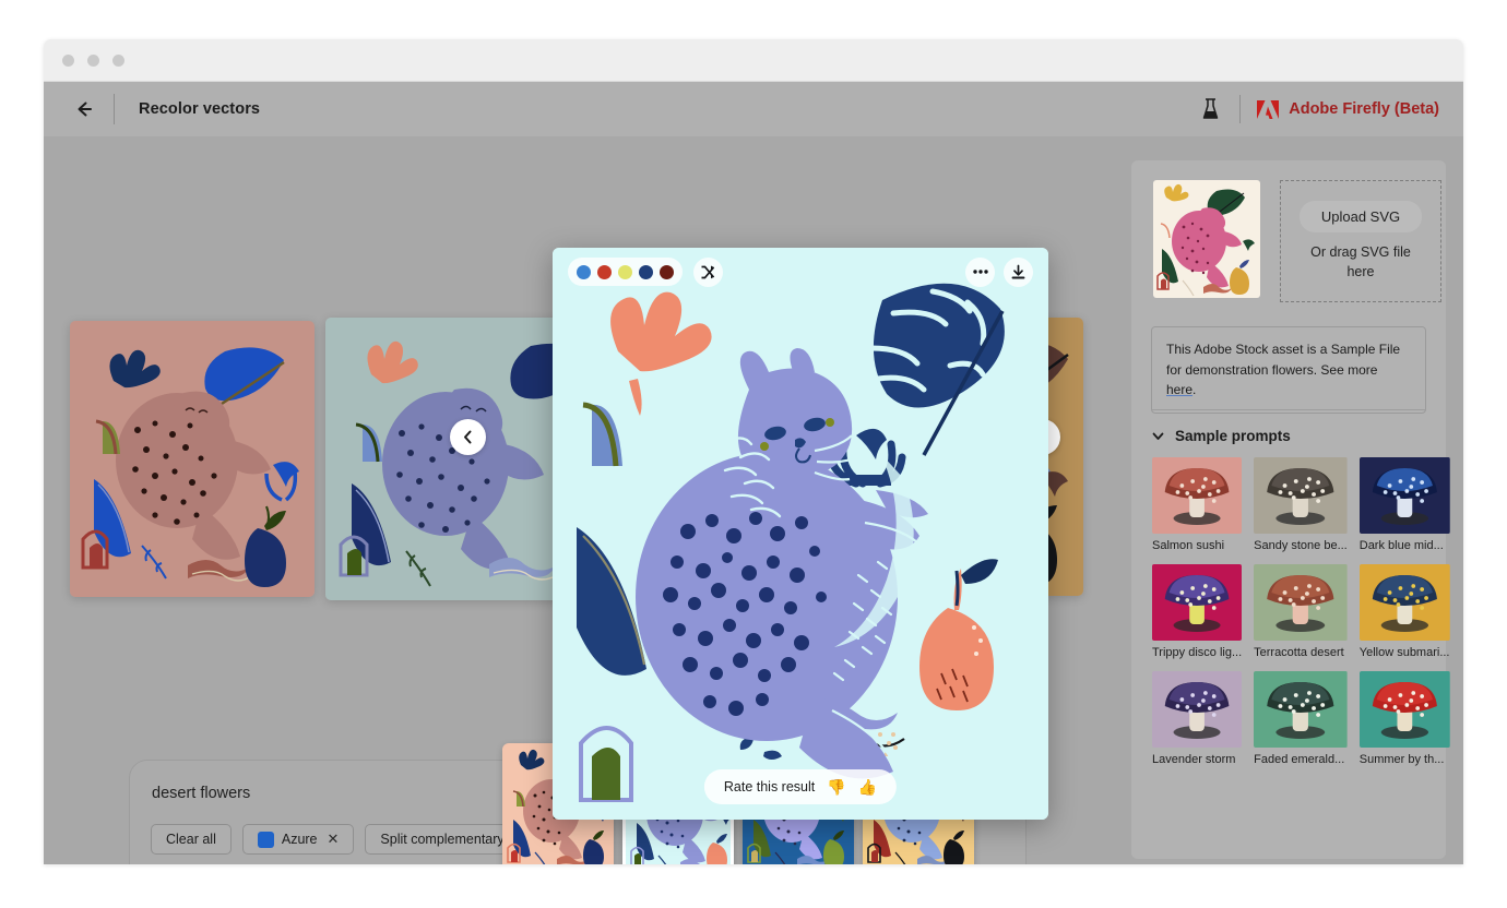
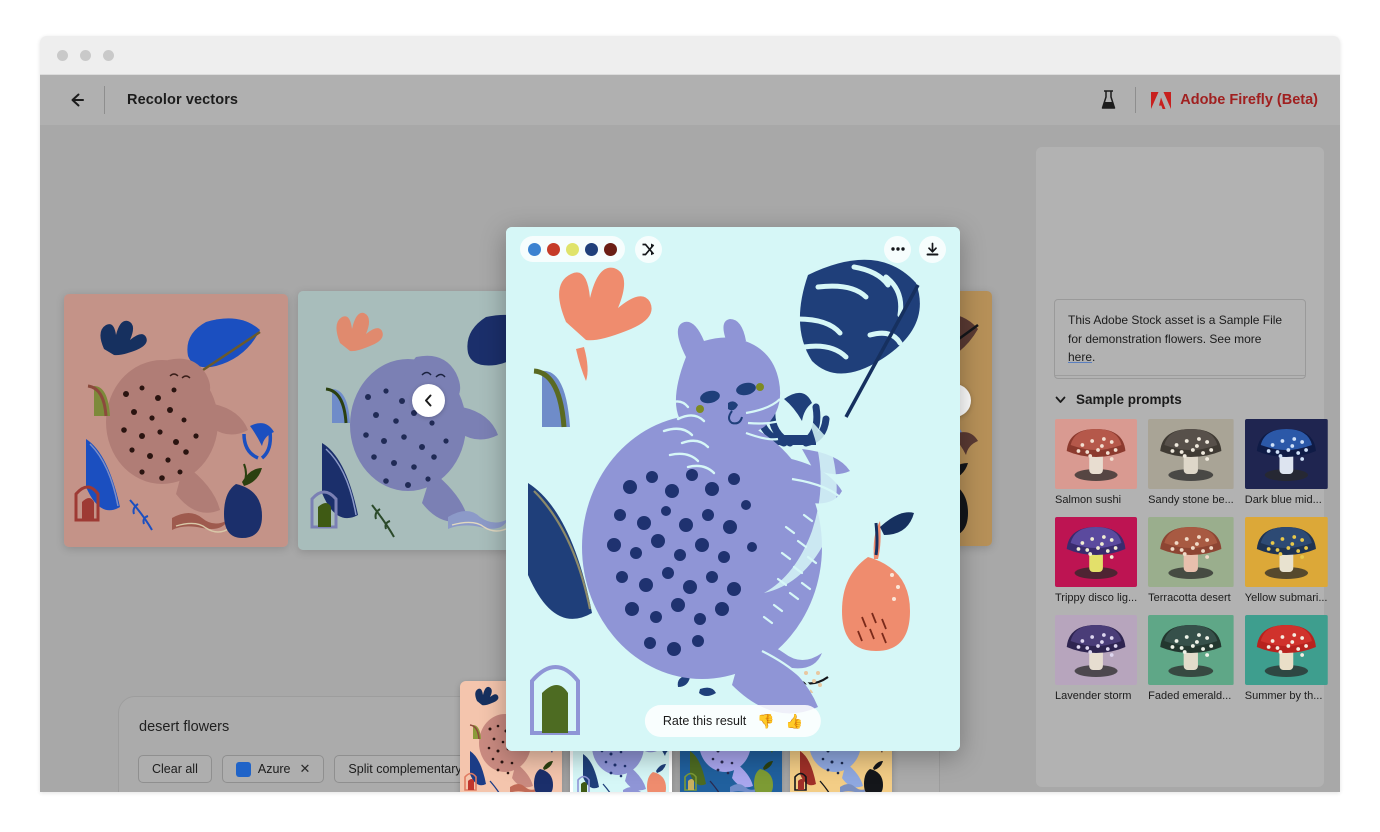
  Recolor vectors
  Adobe Firefly (Beta)
  desert flowers
  Clear all
  Azure
  ✕
  Split complementary
- Upload SVG
- Or drag SVG file here
  This Adobe Stock asset is a Sample File for demonstration flowers. See more here.
  Sample prompts
  Salmon sushi
  Sandy stone be...
  Dark blue mid...
  Trippy disco lig...
  Terracotta desert
  Yellow submari...
  Lavender storm
  Faded emerald...
  Summer by th...
  Rate this result
  👎
  👍
